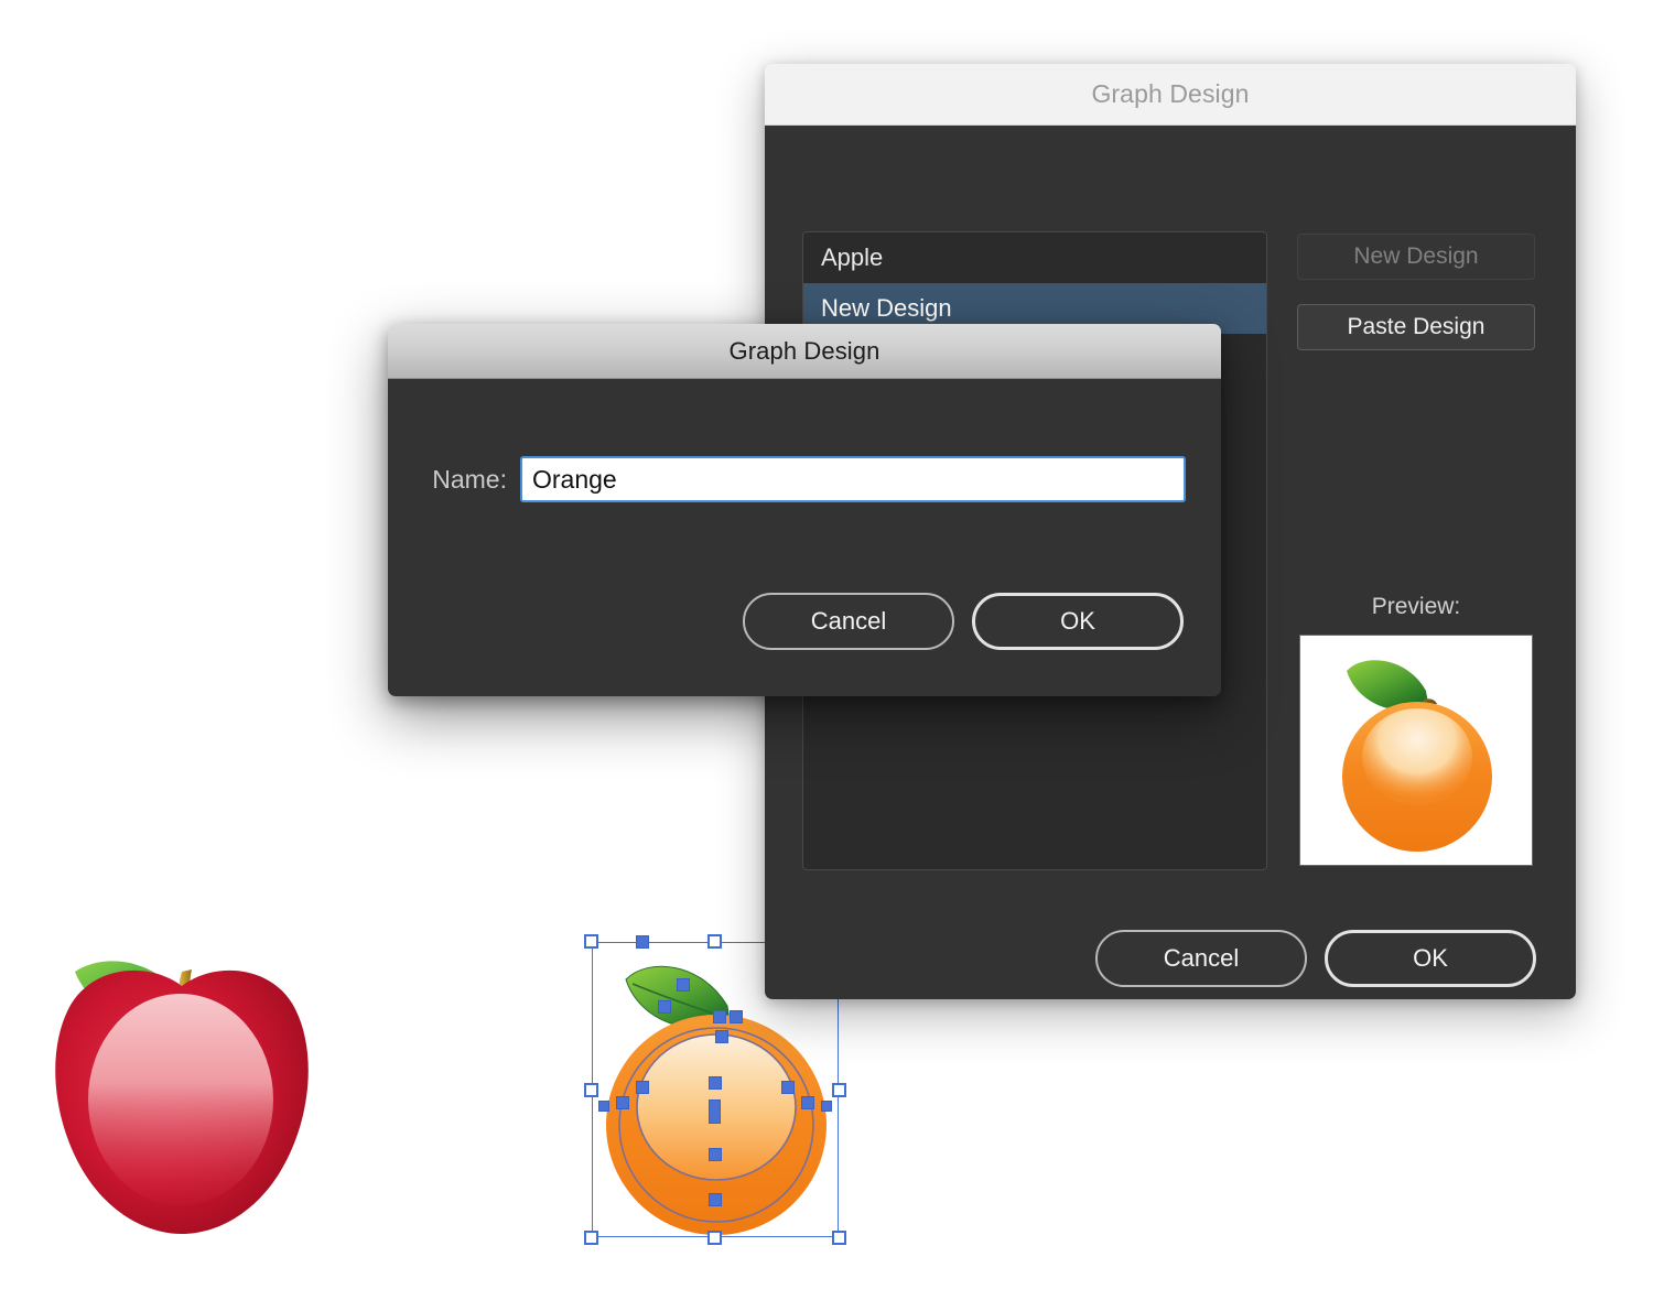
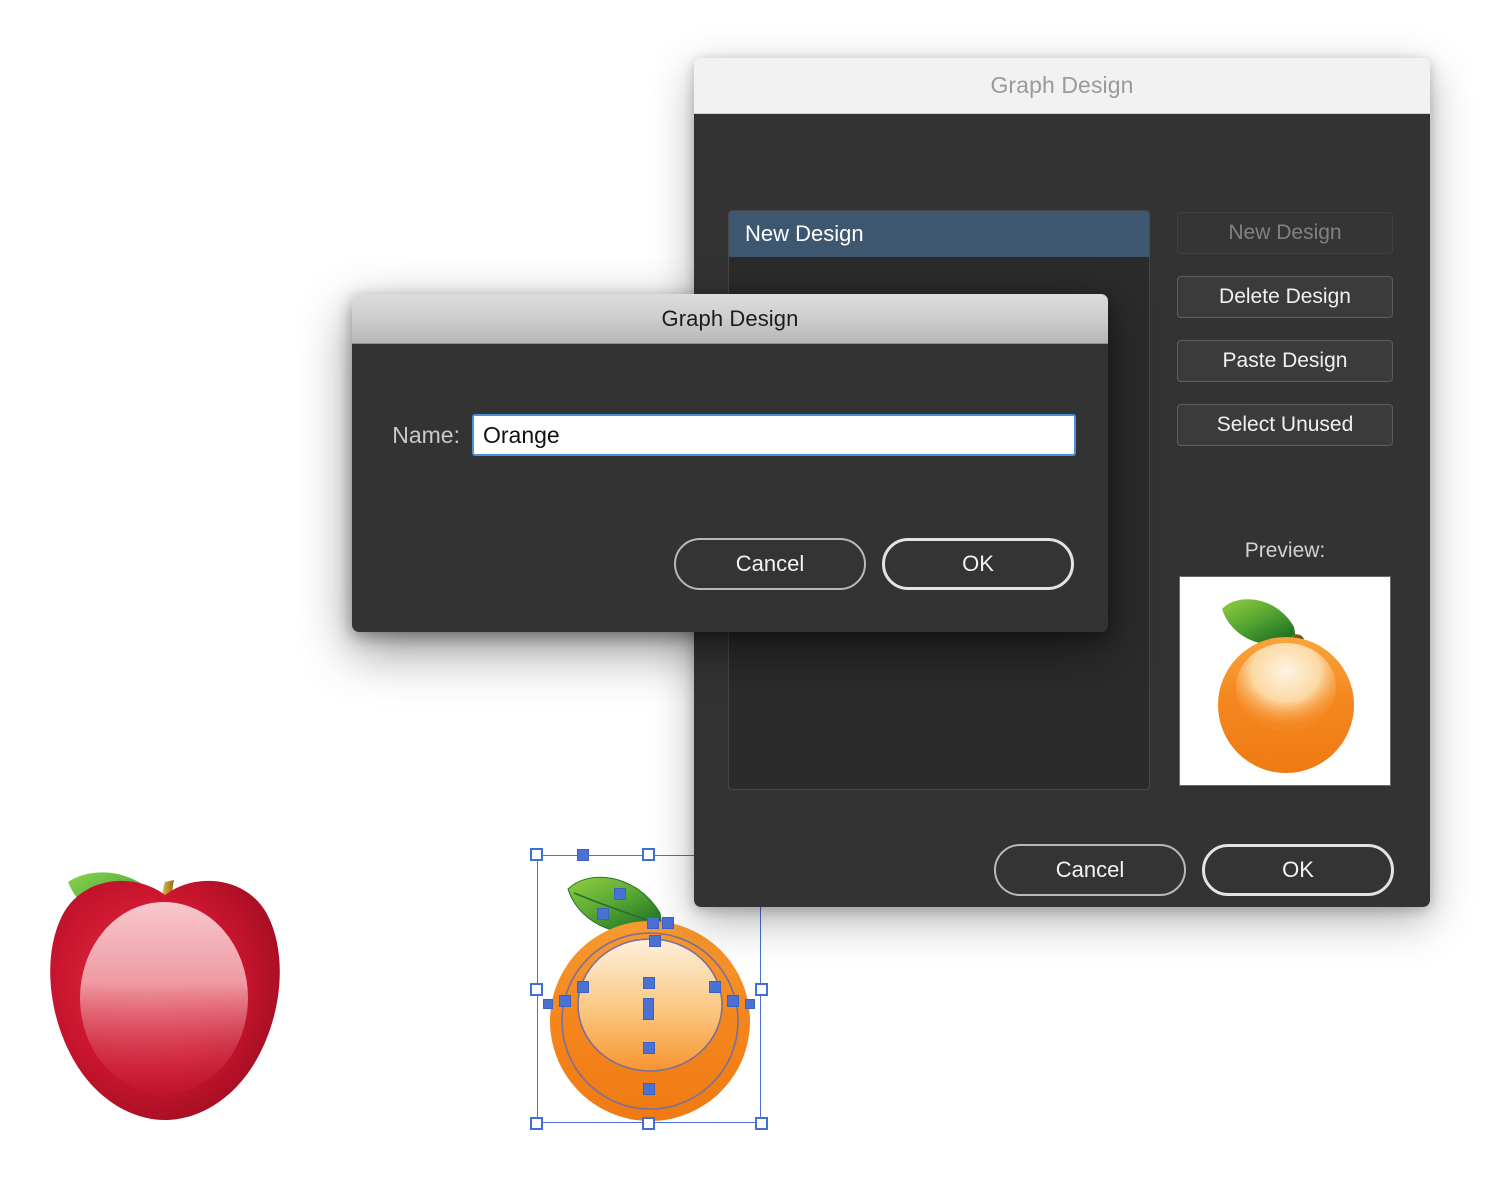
  Graph Design
- Apple
  New Design
  New Design
+ Delete Design
  Paste Design
+ Select Unused
  Preview:
  Cancel
  OK
  Graph Design
  Name:
  Orange
  Cancel
  OK
